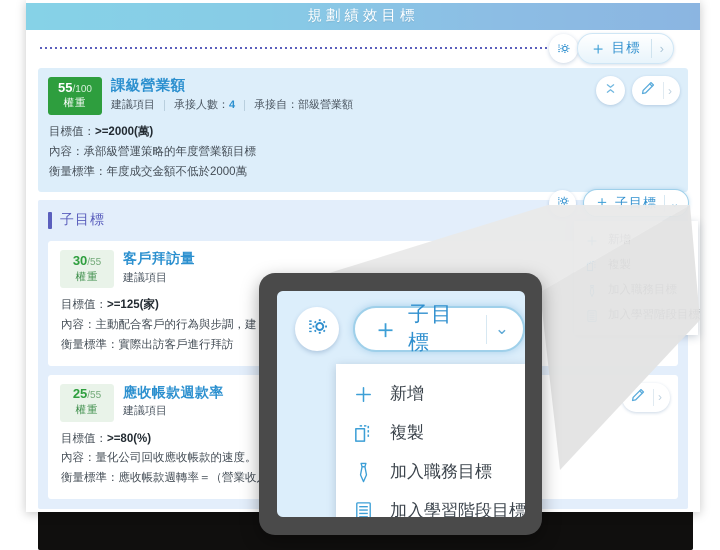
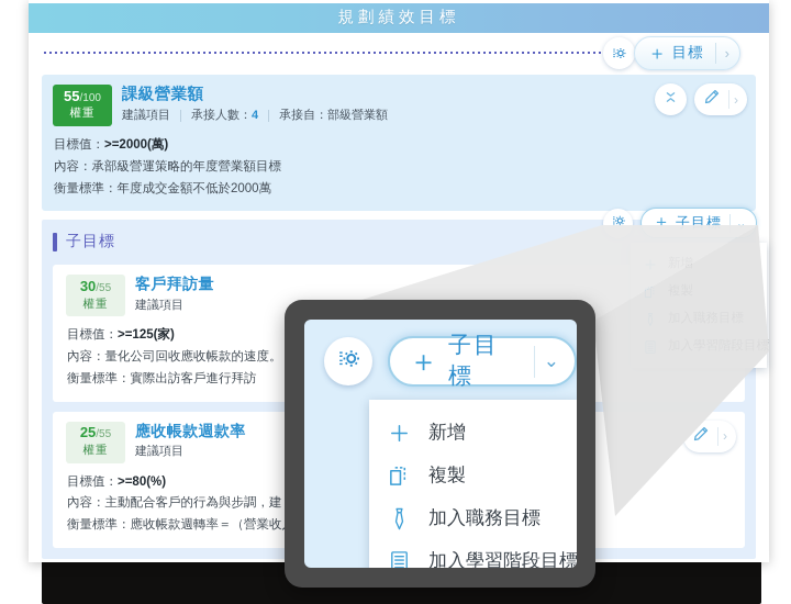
  規劃績效目標
  ＋
  目標
  ›
  55/100
  權重
  課級營業額
  建議項目
  承接人數：4
  承接自：部級營業額
  目標值：>=2000(萬)
  內容：承部級營運策略的年度營業額目標
  衡量標準：年度成交金額不低於2000萬
  ›
  子目標
  30/55
  權重
  客戶拜訪量
  建議項目
  目標值：>=125(家)
- 內容：主動配合客戶的行為與步調，建
+ 內容：量化公司回收應收帳款的速度。
  衡量標準：實際出訪客戶進行拜訪
  25/55
  權重
  應收帳款週款率
  建議項目
  目標值：>=80(%)
- 內容：量化公司回收應收帳款的速度。
+ 內容：主動配合客戶的行為與步調，建
  衡量標準：應收帳款週轉率＝（營業收
  ›
  ＋
  子目標
  ⌄
  ＋
  子目標
  ⌄
  新增
  複製
  加入職務目標
  加入學習階段目標
